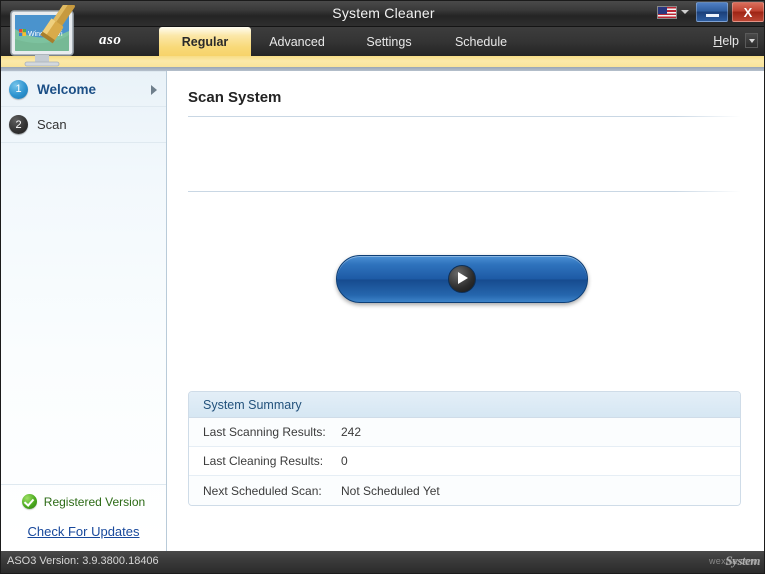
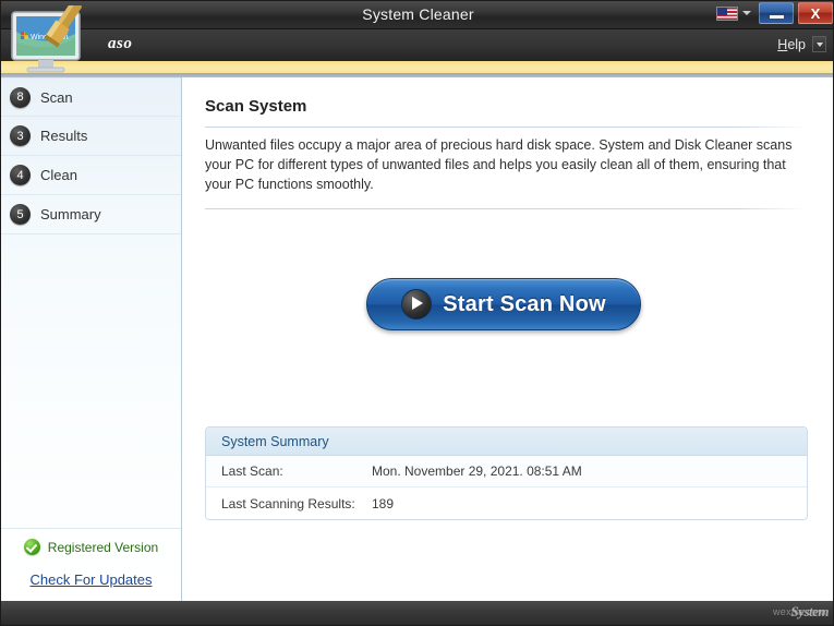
  System Cleaner
  X
  aso
- Regular
- Advanced
- Settings
- Schedule
  Help
- 1
- Welcome
- 2
+ 8
  Scan
+ 3
+ Results
+ 4
+ Clean
+ 5
+ Summary
  Registered Version
  Check For Updates
  Scan System
+ Unwanted files occupy a major area of precious hard disk space. System and Disk Cleaner scans your PC for different types of unwanted files and helps you easily clean all of them, ensuring that your PC functions smoothly.
+ Start Scan Now
  System Summary
+ Last Scan:
+ Mon. November 29, 2021. 08:51 AM
  Last Scanning Results:
- 242
+ 189
- Last Cleaning Results:
- 0
- Next Scheduled Scan:
- Not Scheduled Yet
- ASO3 Version: 3.9.3800.18406
  System
  wextra.com
